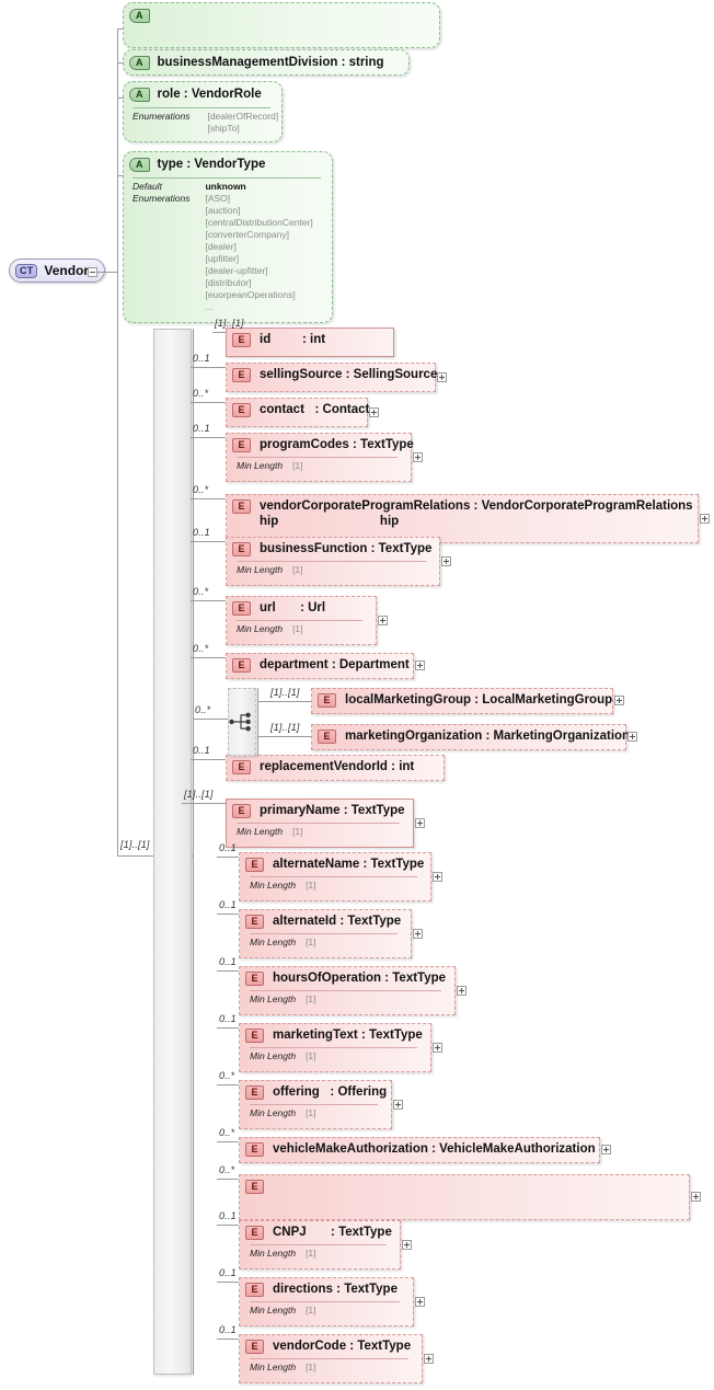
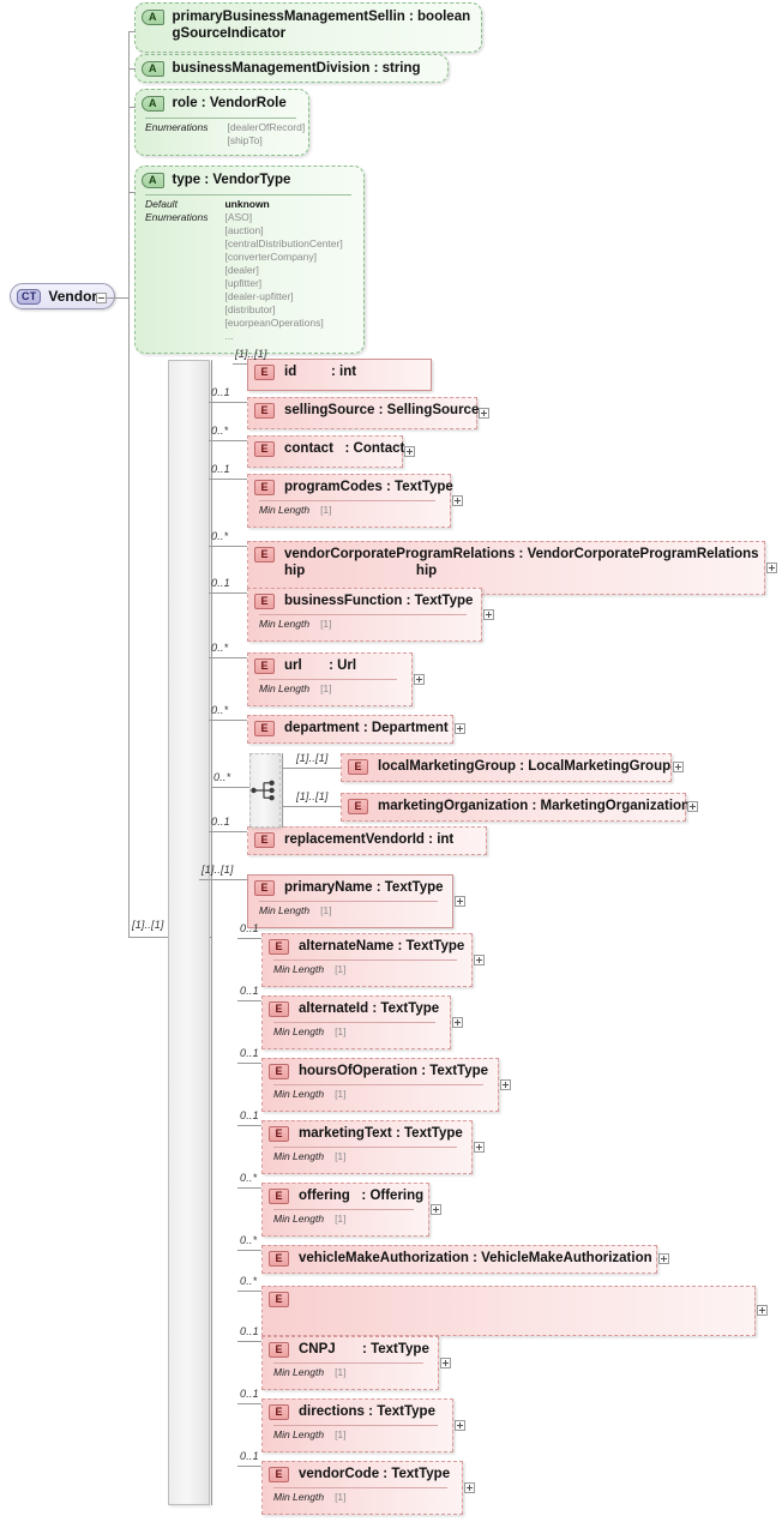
  CT
  Vendor
  A
+ primaryBusinessManagementSellin : boolean
+ gSourceIndicator
  A
  businessManagementDivision : string
  A
  role : VendorRole
  Enumerations
  [dealerOfRecord]
  [shipTo]
  A
  type : VendorType
  Default
  Enumerations
  unknown
  [ASO]
  [auction]
  [centralDistributionCenter]
  [converterCompany]
  [dealer]
  [upfitter]
  [dealer-upfitter]
  [distributor]
  [euorpeanOperations]
  ...
  [1]..[1]
  E
  id : int
  [1]..[1]
  E
  sellingSource : SellingSource
  0..1
  E
  contact : Contact
  0..*
  E
  programCodes : TextType
  Min Length
  [1]
  0..1
  E
  vendorCorporateProgramRelations : VendorCorporateProgramRelations
  hip hip
  0..*
  E
  businessFunction : TextType
  Min Length
  [1]
  0..1
  E
  url : Url
  Min Length
  [1]
  0..*
  E
  department : Department
  0..*
  E
  replacementVendorId : int
  0..1
  E
  primaryName : TextType
  Min Length
  [1]
  [1]..[1]
  E
  alternateName : TextType
  Min Length
  [1]
  0..1
  E
  alternateId : TextType
  Min Length
  [1]
  0..1
  E
  hoursOfOperation : TextType
  Min Length
  [1]
  0..1
  E
  marketingText : TextType
  Min Length
  [1]
  0..1
  E
  offering : Offering
  Min Length
  [1]
  0..*
  E
  vehicleMakeAuthorization : VehicleMakeAuthorization
  0..*
  E
  0..*
  E
  CNPJ : TextType
  Min Length
  [1]
  0..1
  E
  directions : TextType
  Min Length
  [1]
  0..1
  E
  vendorCode : TextType
  Min Length
  [1]
  0..1
  0..*
  E
  localMarketingGroup : LocalMarketingGroup
  [1]..[1]
  E
  marketingOrganization : MarketingOrganization
  [1]..[1]
